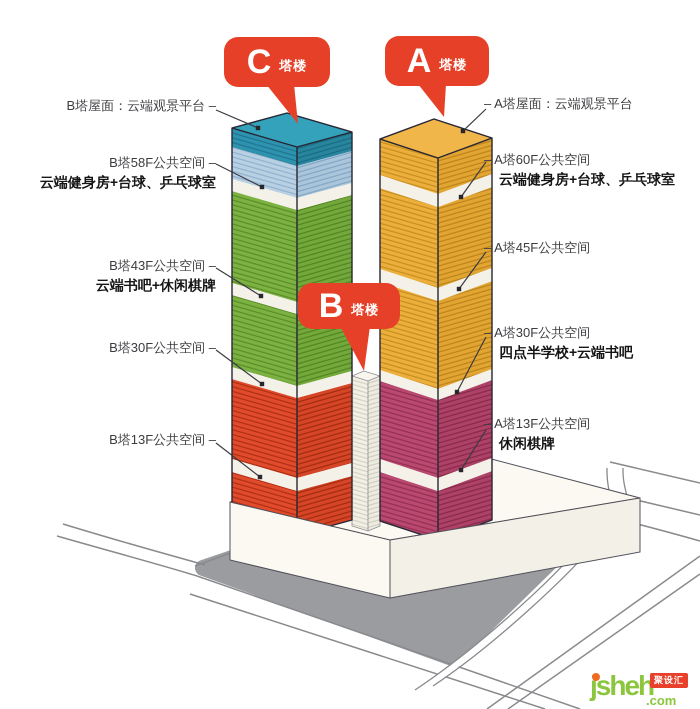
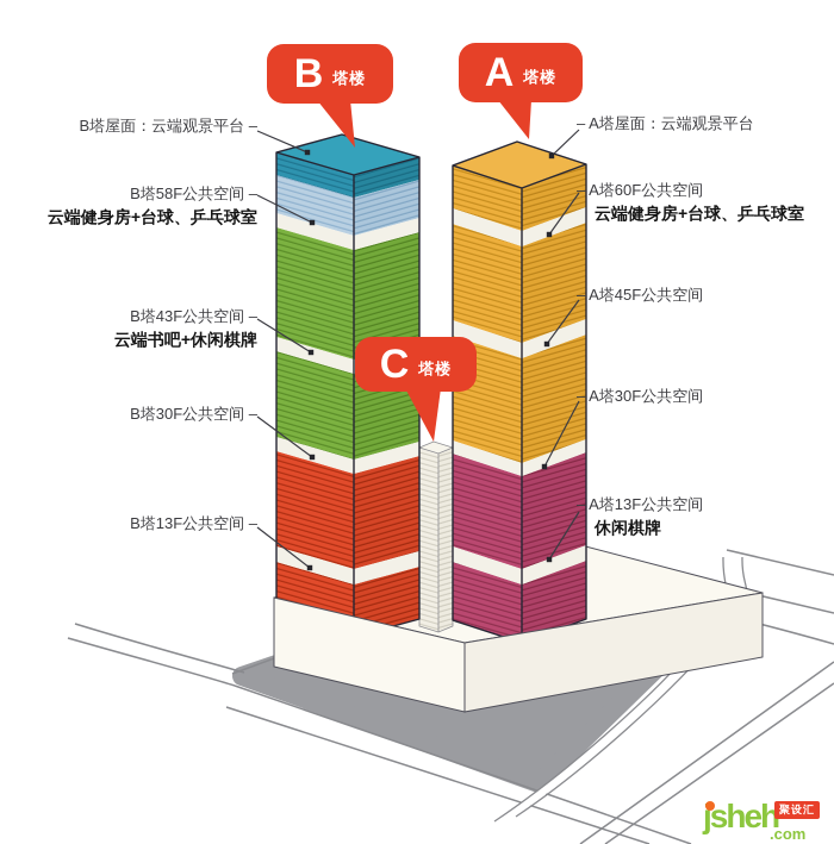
- C
+ B
  塔楼
  A
  塔楼
- B
+ C
  塔楼
  B塔屋面：云端观景平台 –
  B塔58F公共空间 –
  云端健身房+台球、乒乓球室
  B塔43F公共空间 –
  云端书吧+休闲棋牌
  B塔30F公共空间 –
  B塔13F公共空间 –
  – A塔屋面：云端观景平台
  – A塔60F公共空间
  云端健身房+台球、乒乓球室
  – A塔45F公共空间
  – A塔30F公共空间
- 四点半学校+云端书吧
  – A塔13F公共空间
  休闲棋牌
  jsheh
  聚设汇
  .com
